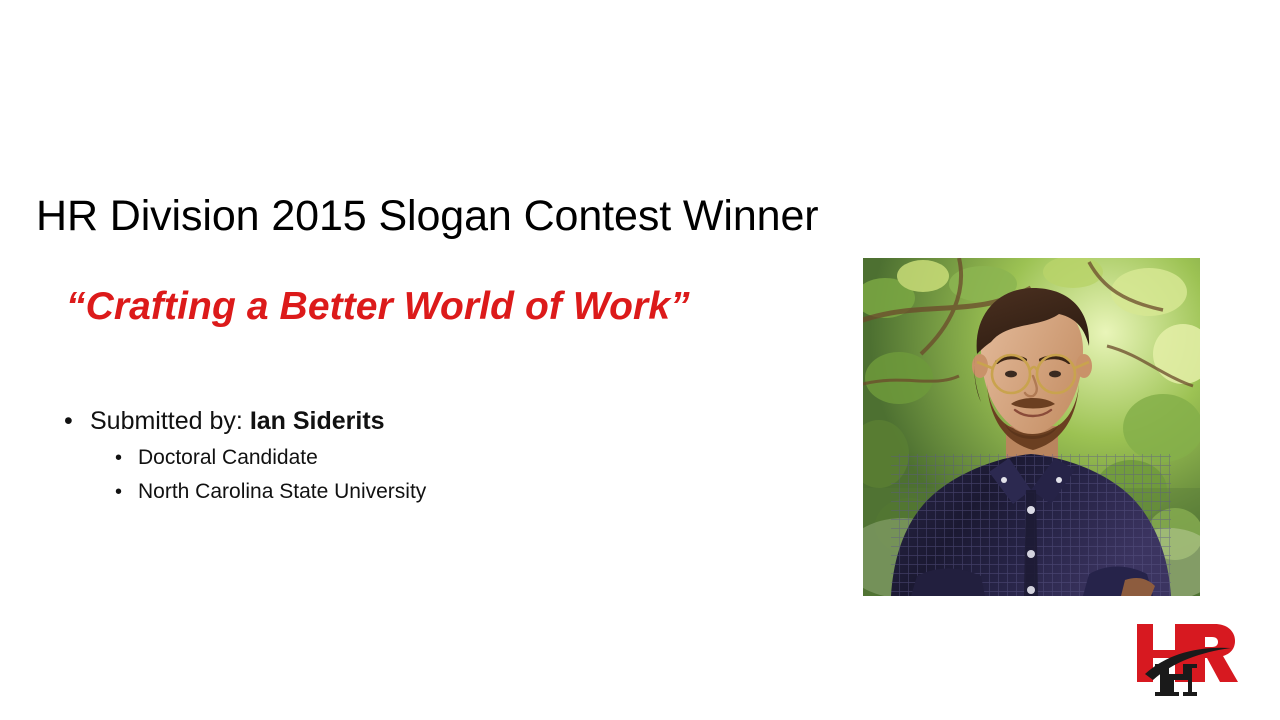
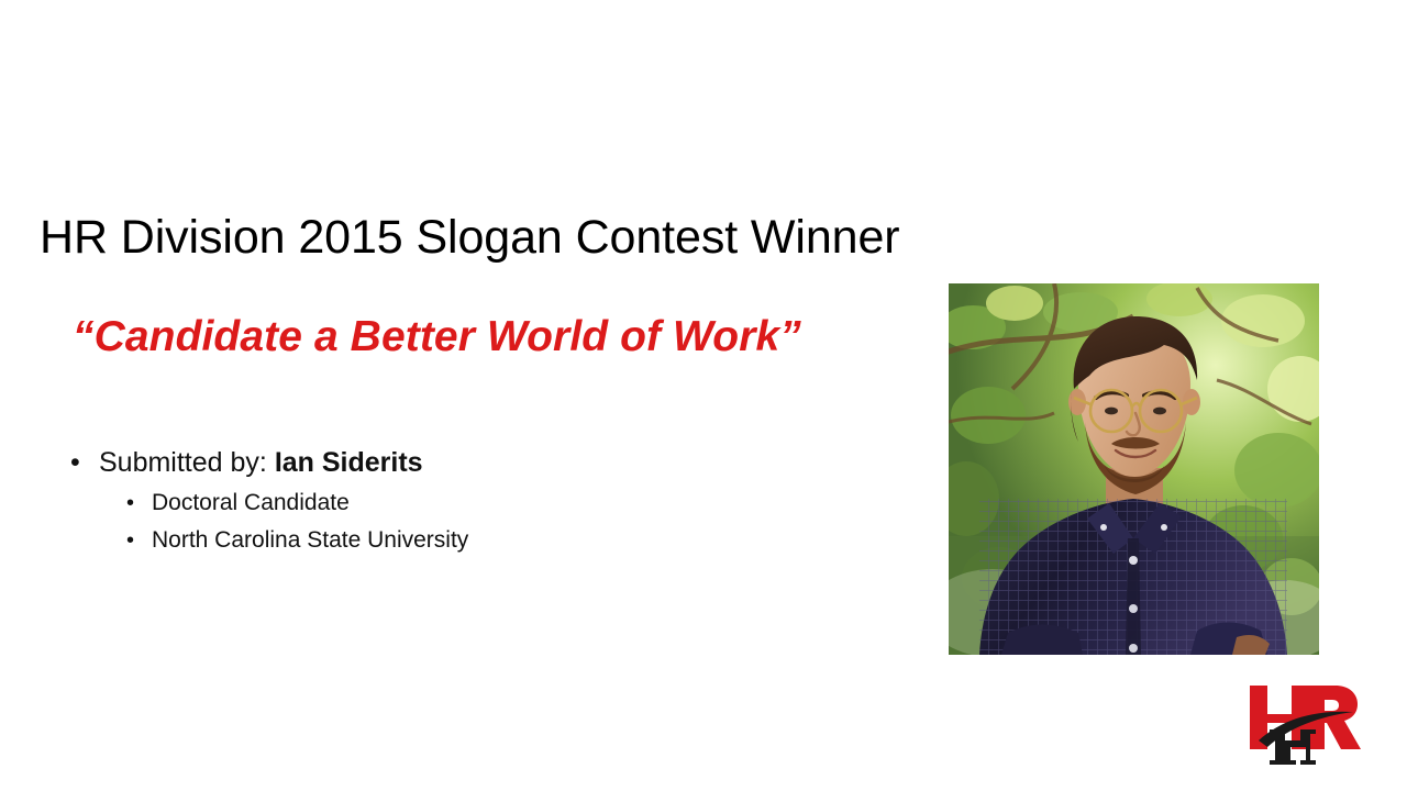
  HR Division 2015 Slogan Contest Winner
- “Crafting a Better World of Work”
+ “Candidate a Better World of Work”
  •
  Submitted by: Ian Siderits
  •
  Doctoral Candidate
  •
  North Carolina State University
